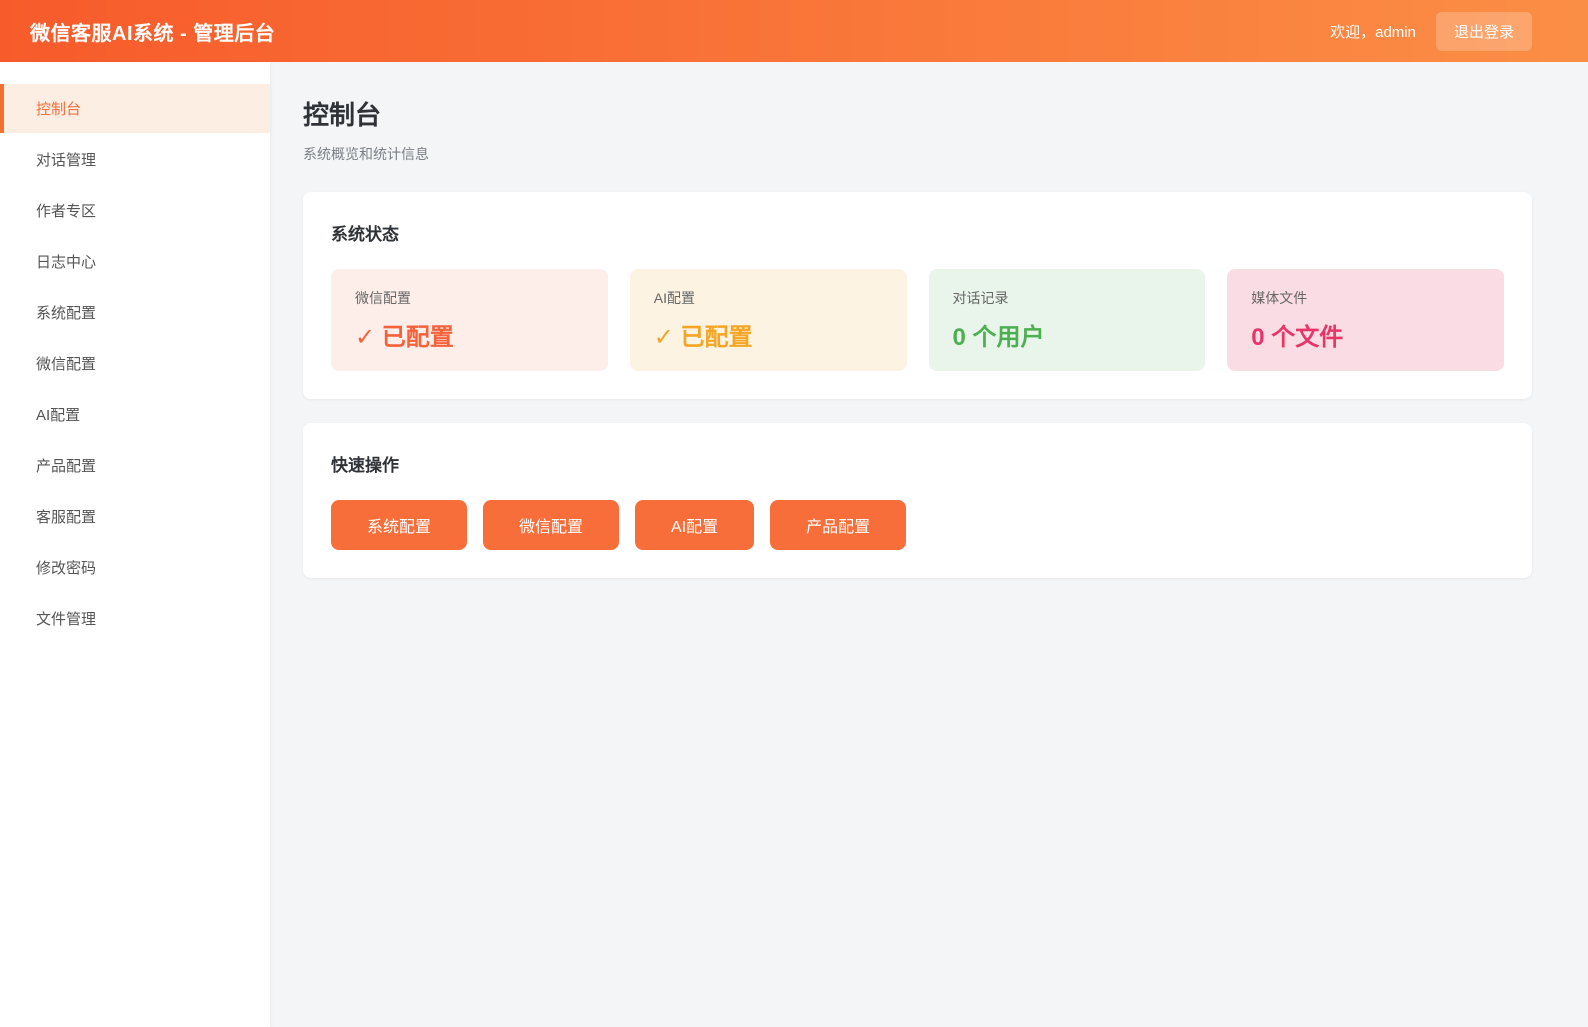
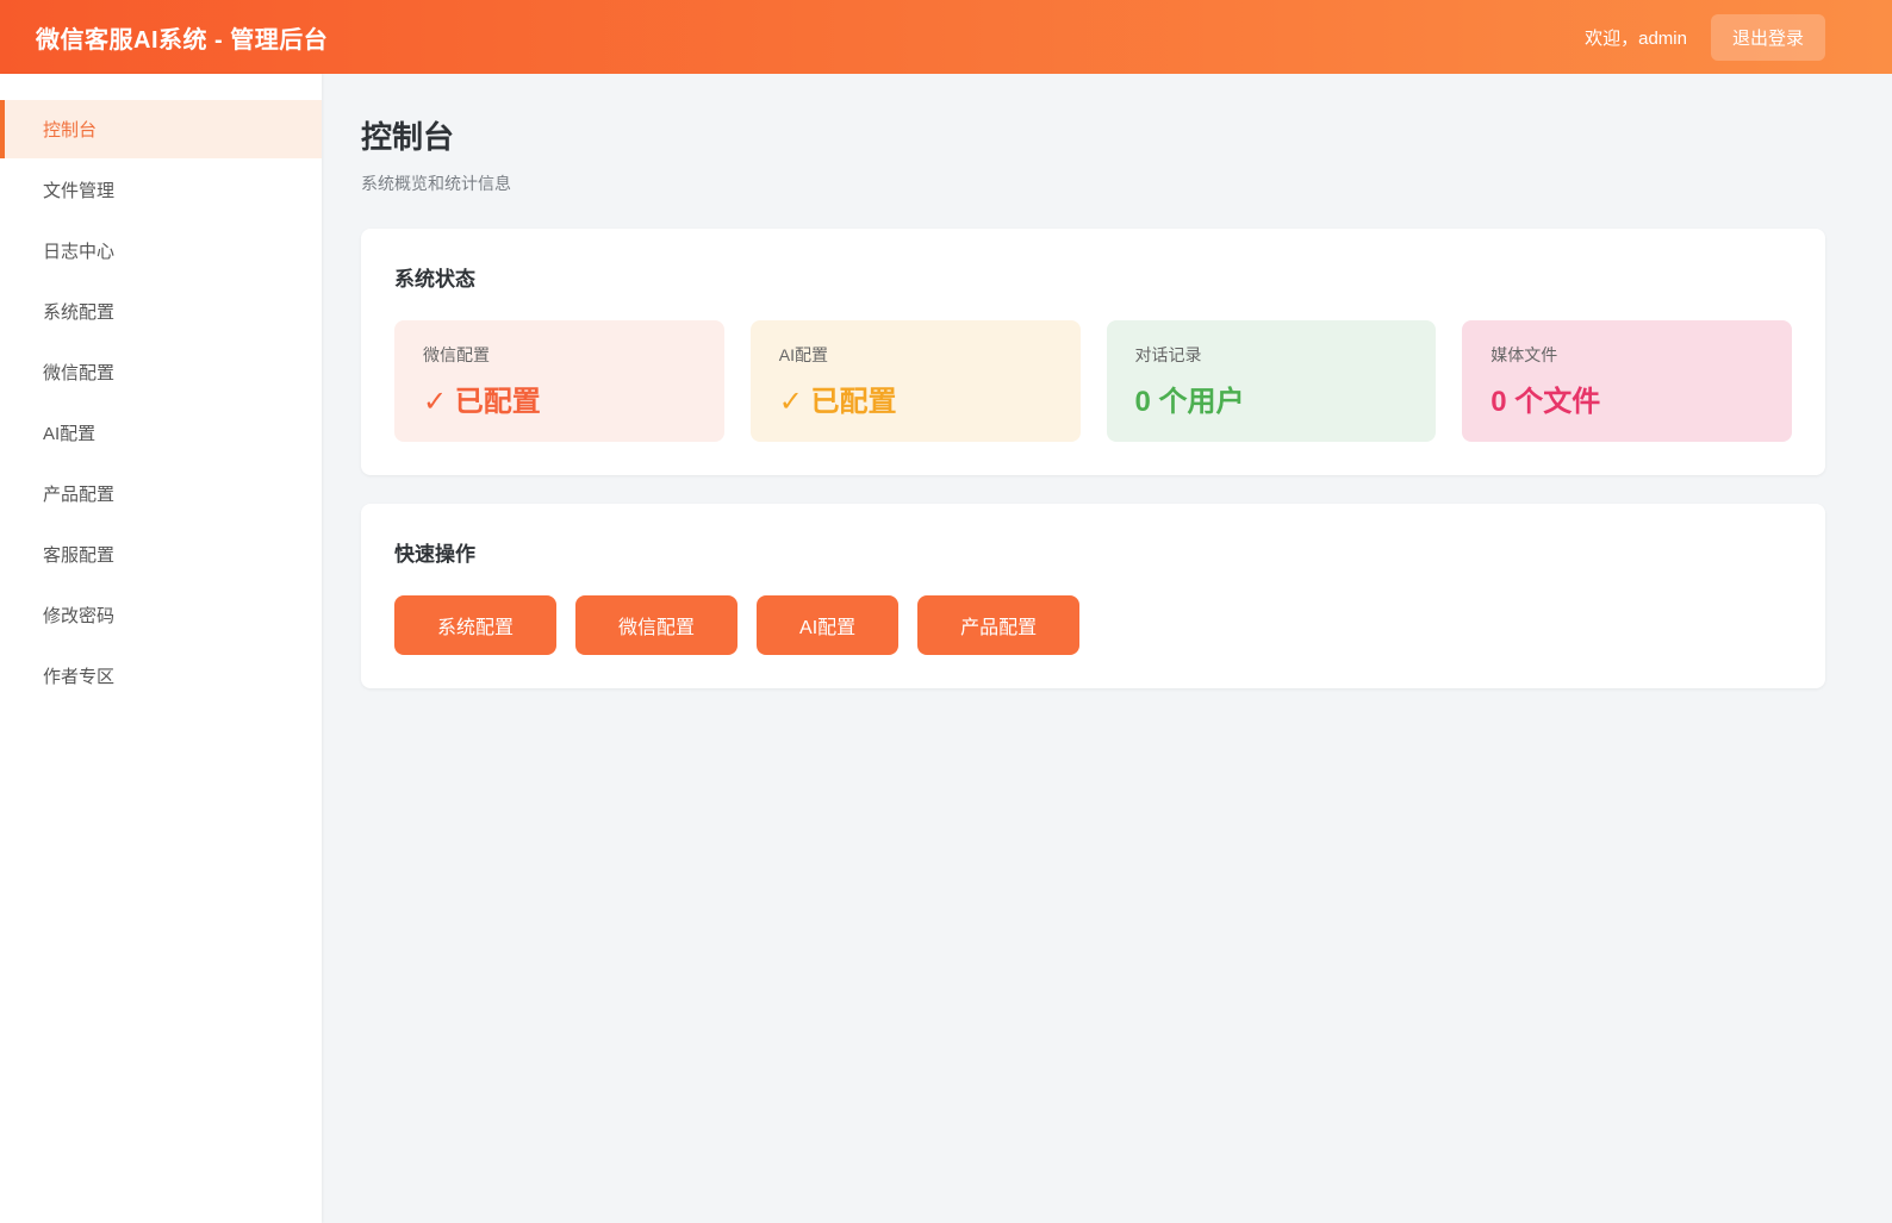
  微信客服AI系统 - 管理后台
  欢迎，admin
  退出登录
  控制台
- 对话管理
- 作者专区
+ 文件管理
  日志中心
  系统配置
  微信配置
  AI配置
  产品配置
  客服配置
  修改密码
- 文件管理
+ 作者专区
  控制台
  系统概览和统计信息
  系统状态
  微信配置
  ✓ 已配置
  AI配置
  ✓ 已配置
  对话记录
  0 个用户
  媒体文件
  0 个文件
  快速操作
  系统配置
  微信配置
  AI配置
  产品配置
